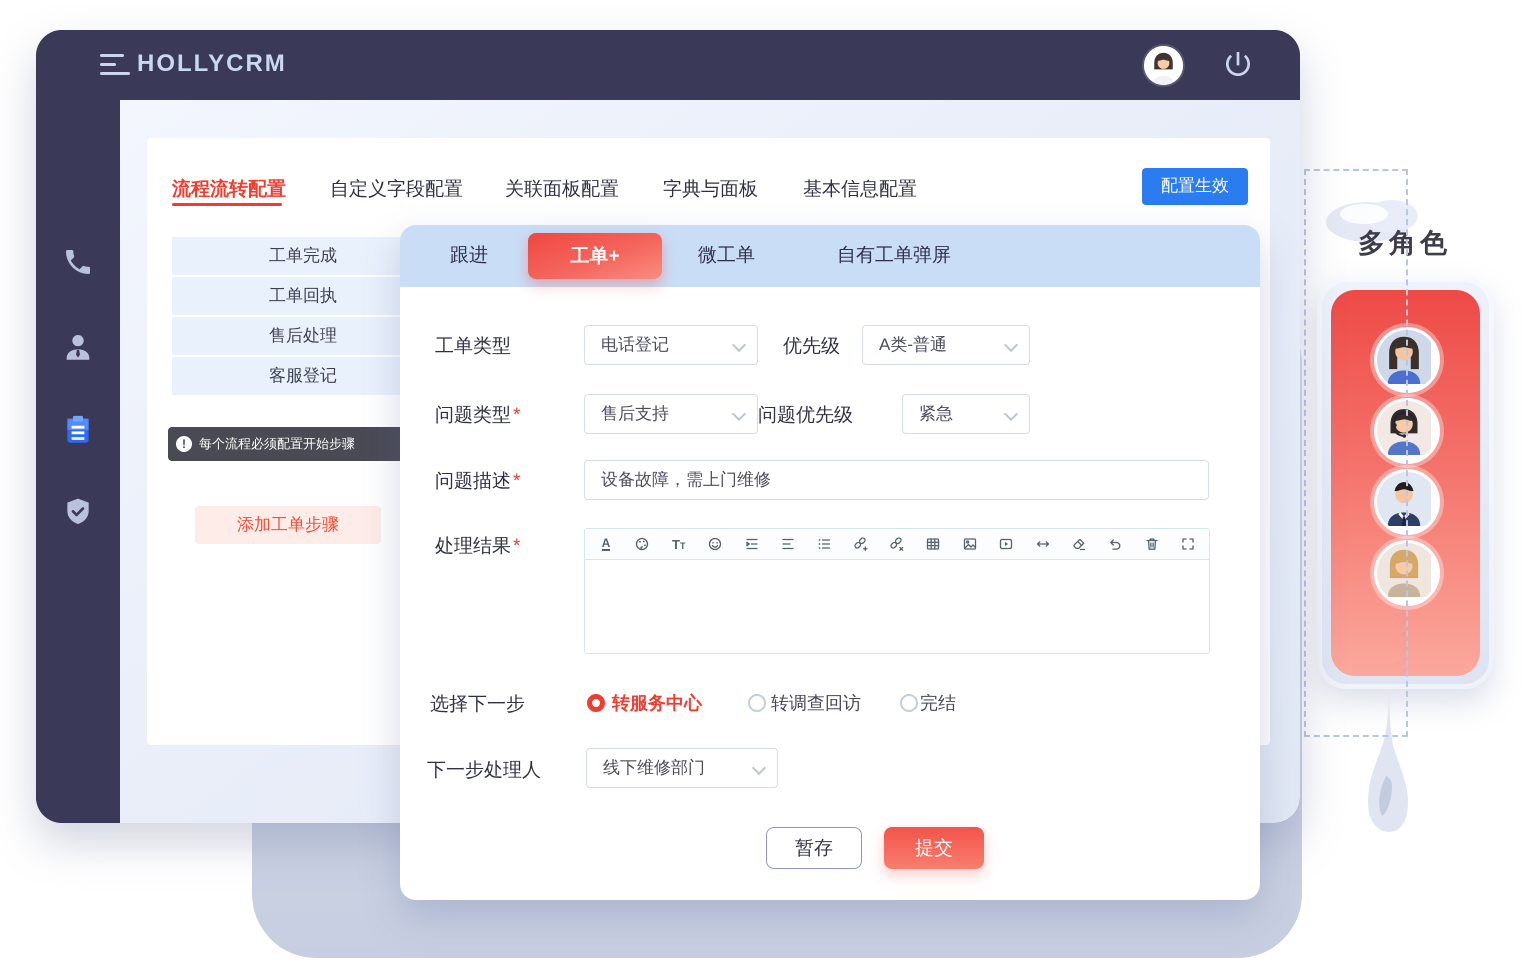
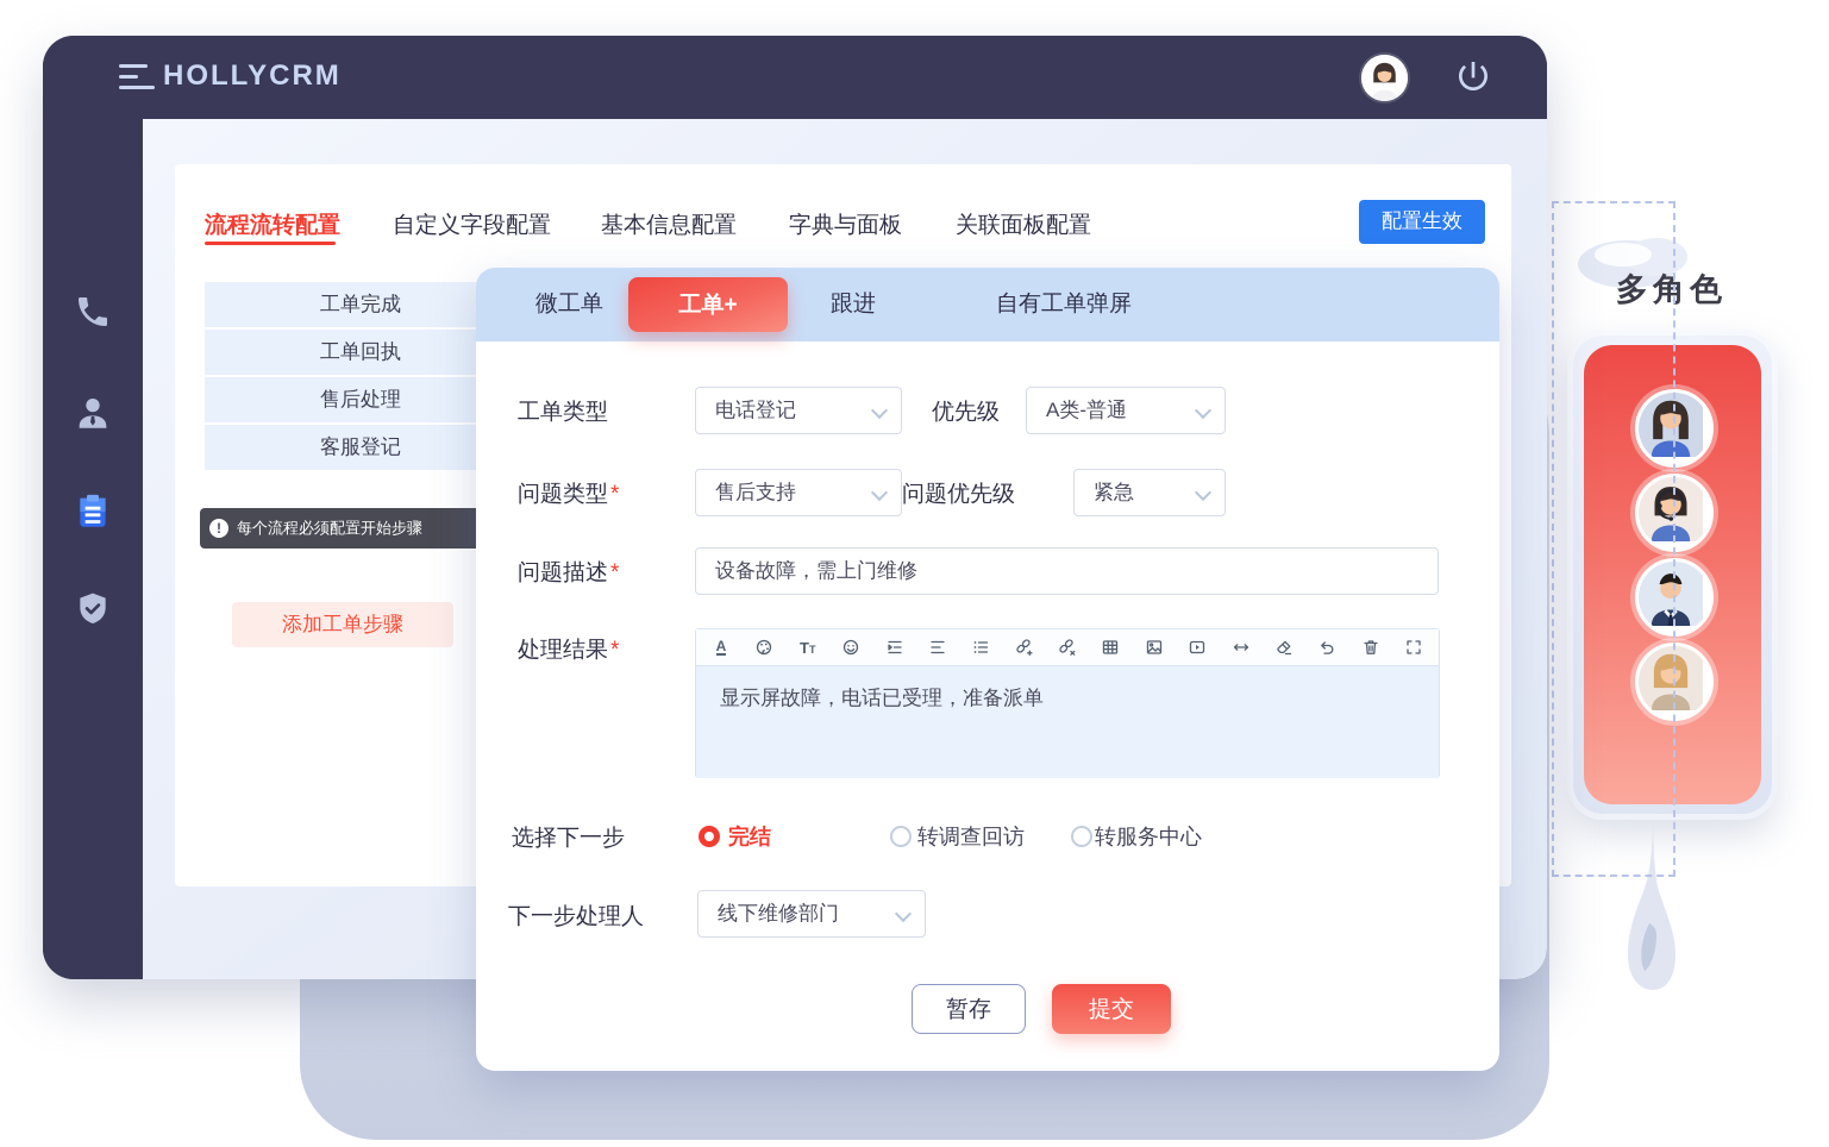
  多角色
  HOLLYCRM
  流程流转配置
  自定义字段配置
- 关联面板配置
+ 基本信息配置
  字典与面板
- 基本信息配置
+ 关联面板配置
  配置生效
  工单完成
  工单回执
  售后处理
  客服登记
  !
  每个流程必须配置开始步骤
  添加工单步骤
- 跟进
+ 微工单
  工单+
- 微工单
+ 跟进
  自有工单弹屏
  工单类型
  电话登记
  优先级
  A类-普通
  问题类型*
  售后支持
  问题优先级
  紧急
  问题描述*
  设备故障，需上门维修
  处理结果*
  A
  TT
+ 显示屏故障，电话已受理，准备派单
  选择下一步
- 转服务中心
+ 完结
  转调查回访
- 完结
+ 转服务中心
  下一步处理人
  线下维修部门
  暂存
  提交
